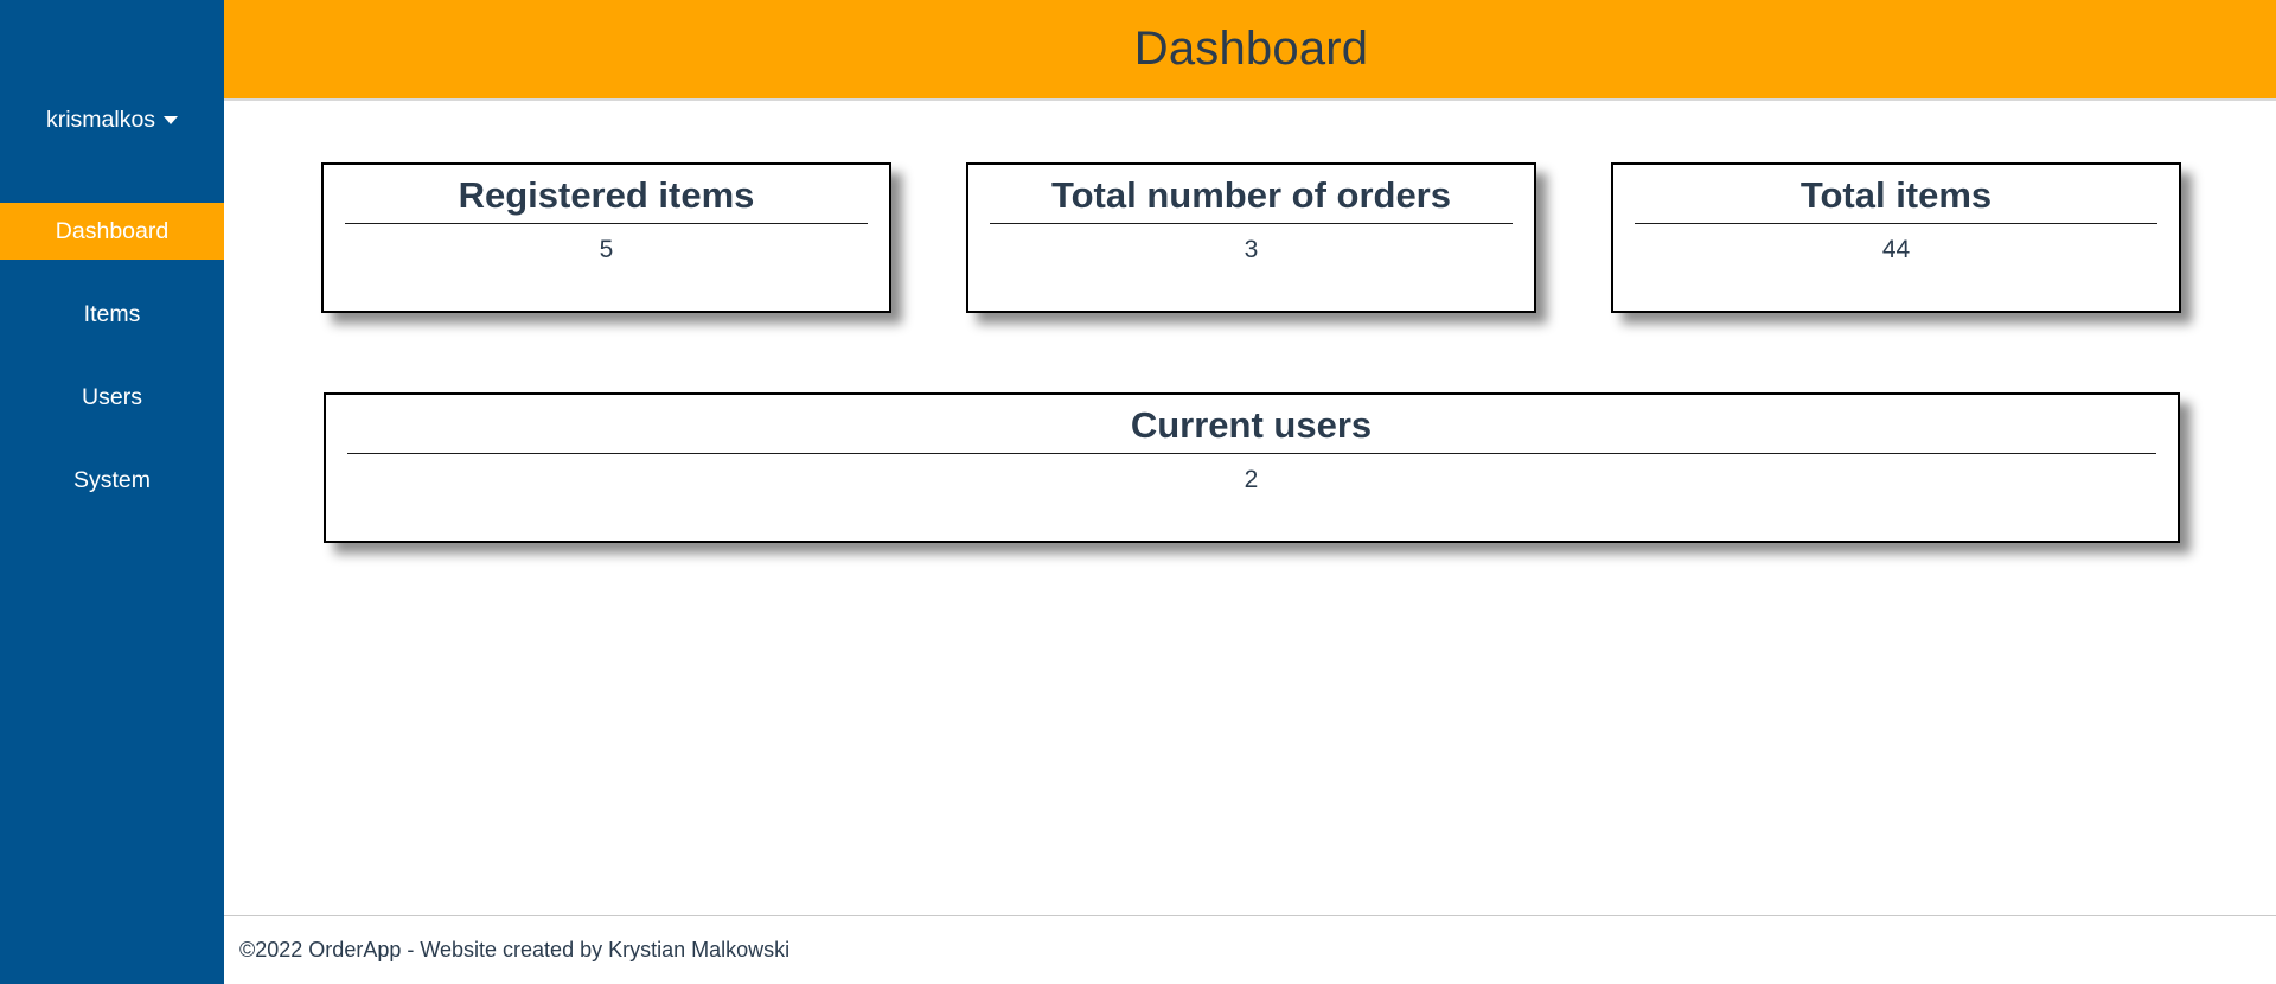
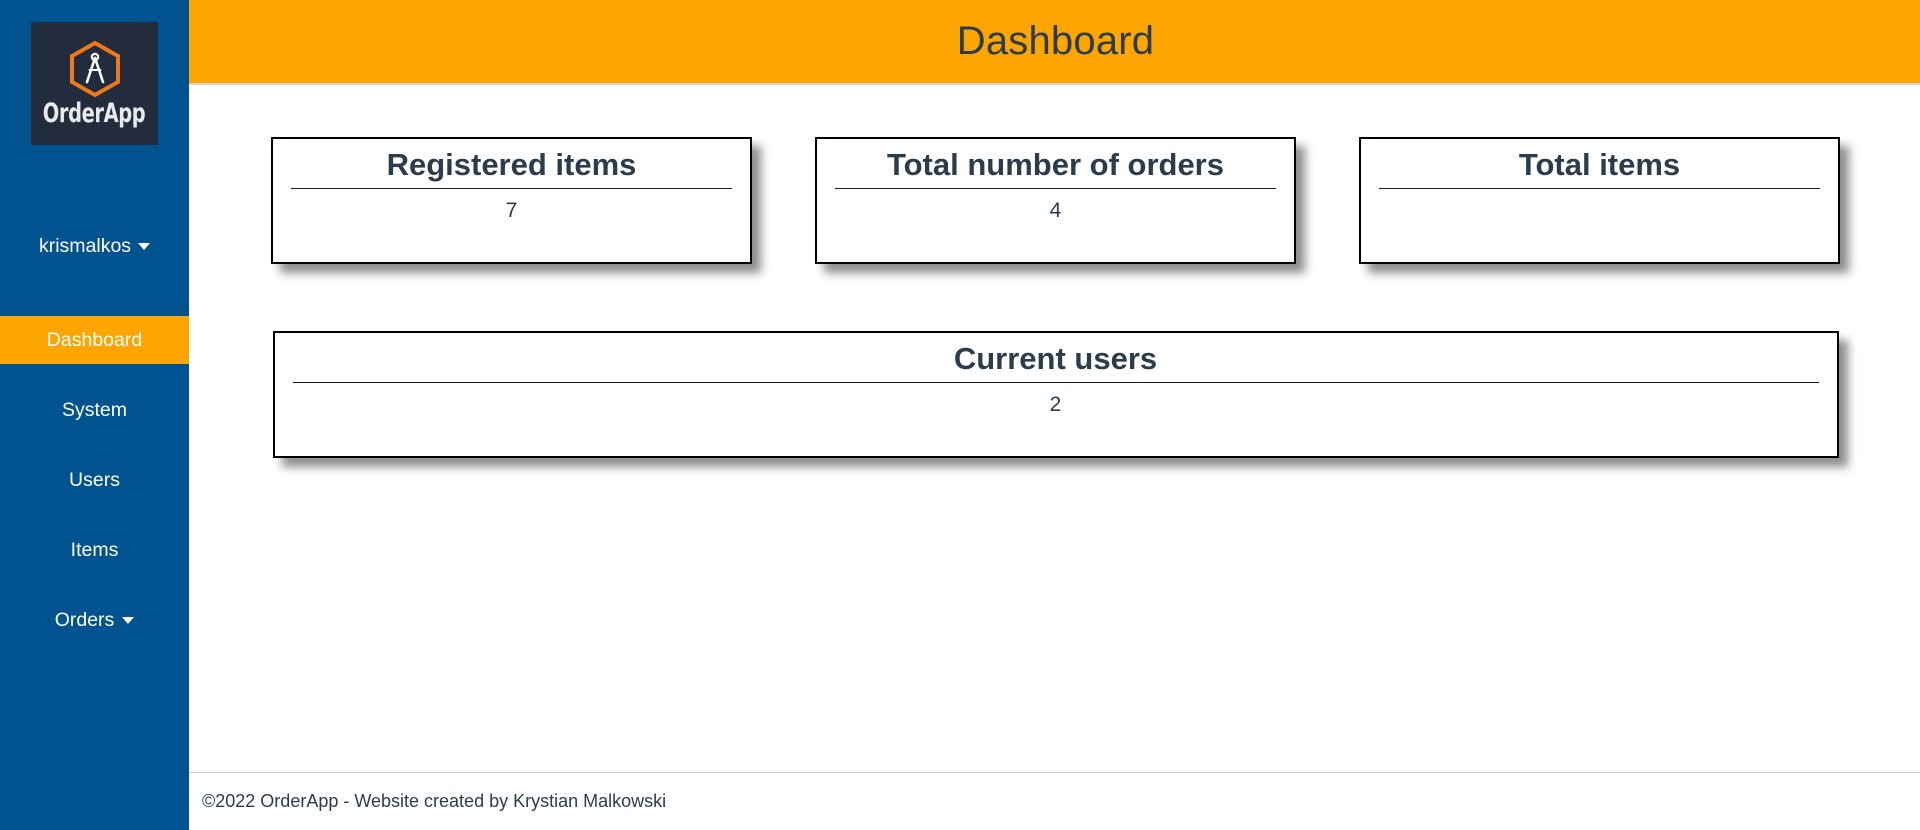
+ OrderApp
  krismalkos
  Dashboard
- Items
+ System
  Users
- System
+ Items
+ Orders
  Dashboard
  Registered items
- 5
+ 7
  Total number of orders
- 3
+ 4
  Total items
- 44
  Current users
  2
  ©2022 OrderApp - Website created by Krystian Malkowski
